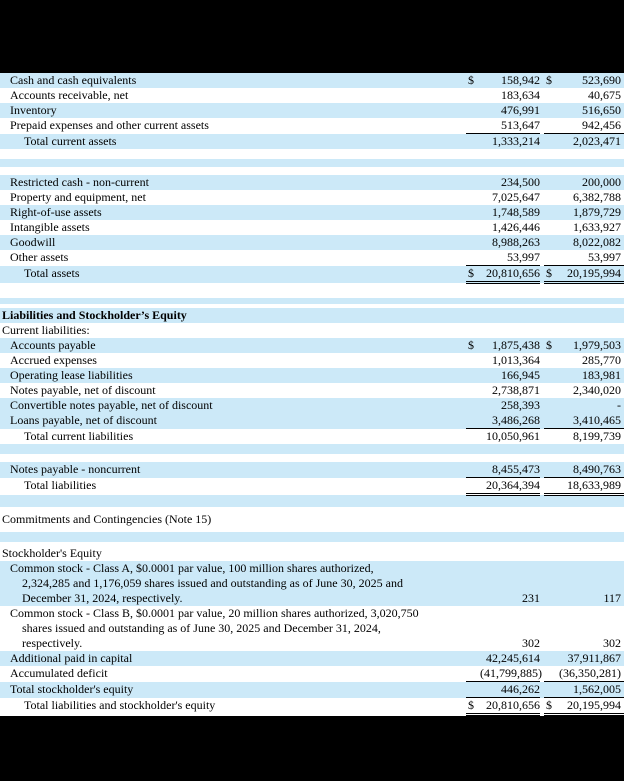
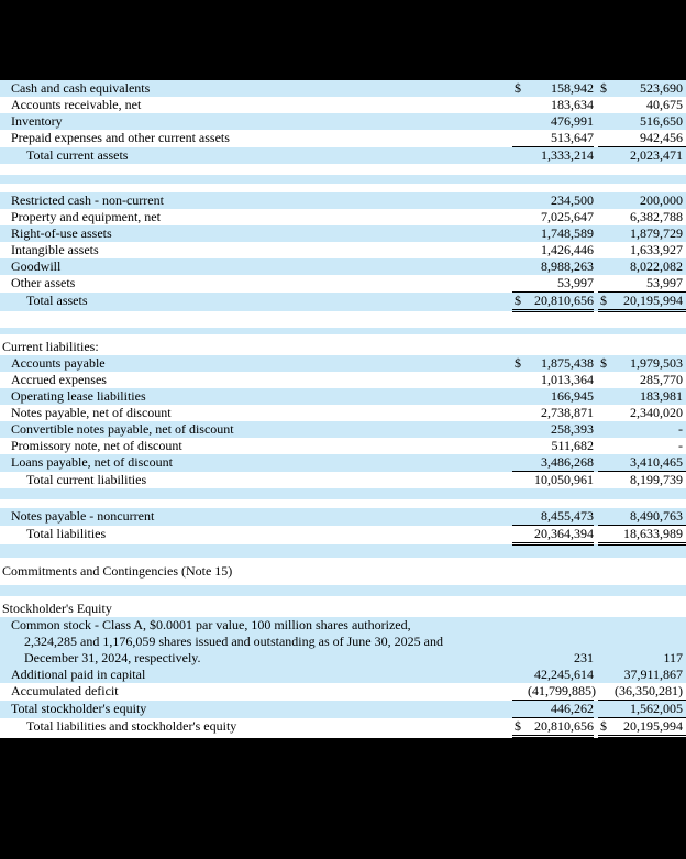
  Cash and cash equivalents	$	158,942		$	523,690
  Accounts receivable, net		183,634			40,675
  Inventory		476,991			516,650
  Prepaid expenses and other current assets		513,647			942,456
  Total current assets		1,333,214			2,023,471
  Restricted cash - non-current		234,500			200,000
  Property and equipment, net		7,025,647			6,382,788
  Right-of-use assets		1,748,589			1,879,729
  Intangible assets		1,426,446			1,633,927
  Goodwill		8,988,263			8,022,082
  Other assets		53,997			53,997
  Total assets	$	20,810,656		$	20,195,994
- Liabilities and Stockholder’s Equity
  Current liabilities:
  Accounts payable	$	1,875,438		$	1,979,503
  Accrued expenses		1,013,364			285,770
  Operating lease liabilities		166,945			183,981
  Notes payable, net of discount		2,738,871			2,340,020
  Convertible notes payable, net of discount		258,393			-
+ Promissory note, net of discount		511,682			-
  Loans payable, net of discount		3,486,268			3,410,465
  Total current liabilities		10,050,961			8,199,739
  Notes payable - noncurrent		8,455,473			8,490,763
  Total liabilities		20,364,394			18,633,989
  Commitments and Contingencies (Note 15)
  Stockholder's Equity
  Common stock - Class A, $0.0001 par value, 100 million shares authorized,2,324,285 and 1,176,059 shares issued and outstanding as of June 30, 2025 andDecember 31, 2024, respectively.		231			117
- Common stock - Class B, $0.0001 par value, 20 million shares authorized, 3,020,750shares issued and outstanding as of June 30, 2025 and December 31, 2024,respectively.		302			302
  Additional paid in capital		42,245,614			37,911,867
  Accumulated deficit		(41,799,885)			(36,350,281)
  Total stockholder's equity		446,262			1,562,005
  Total liabilities and stockholder's equity	$	20,810,656		$	20,195,994
